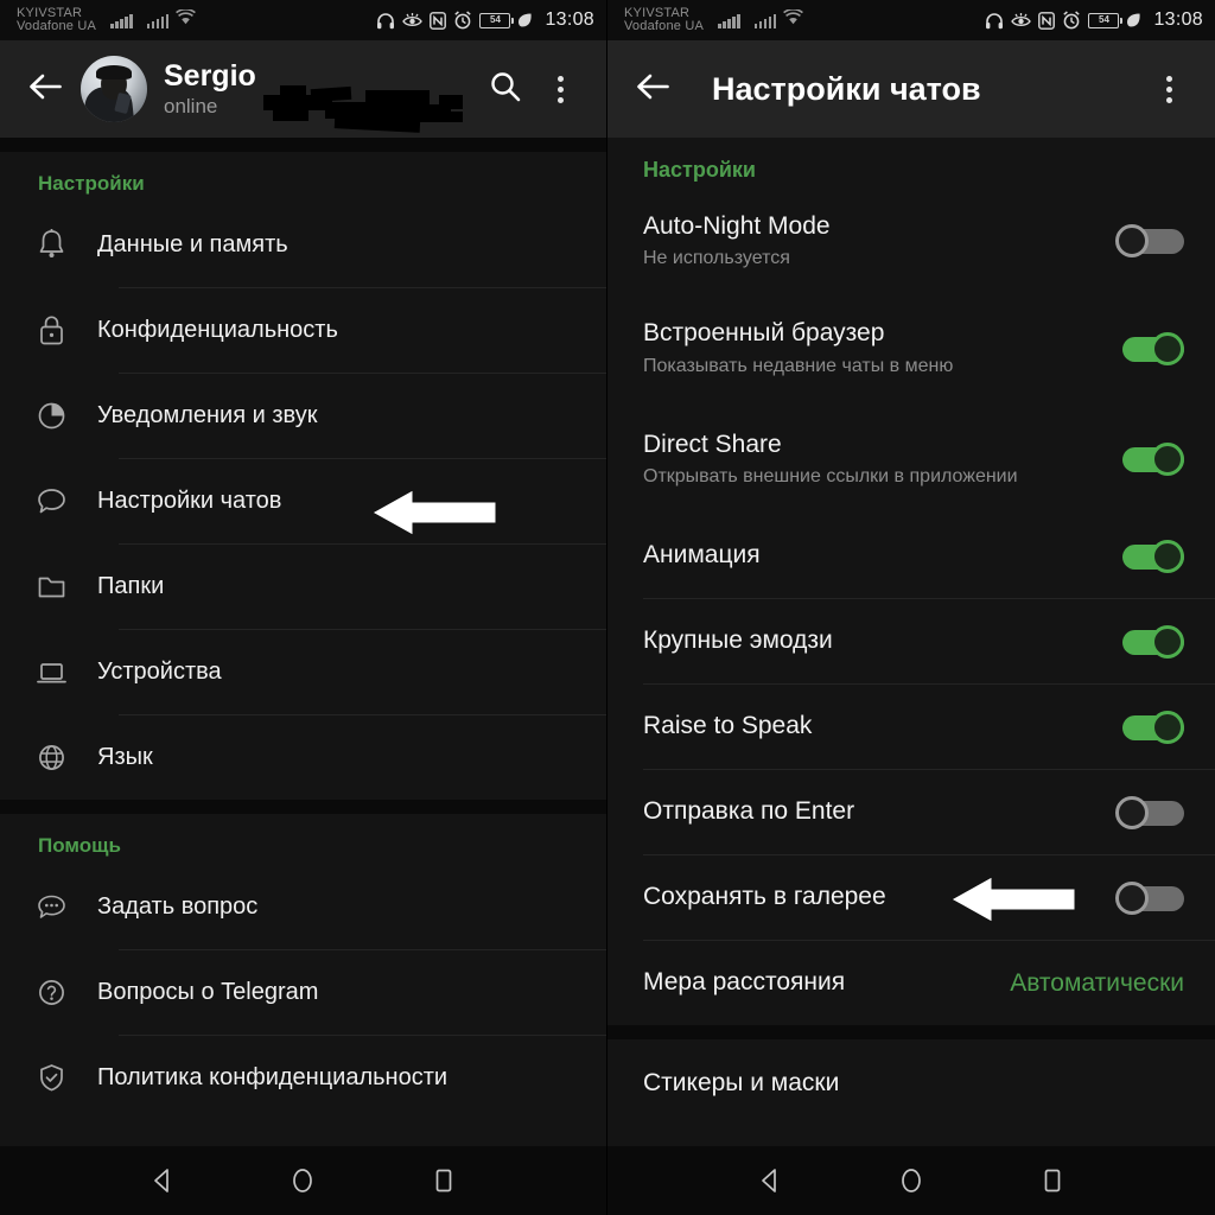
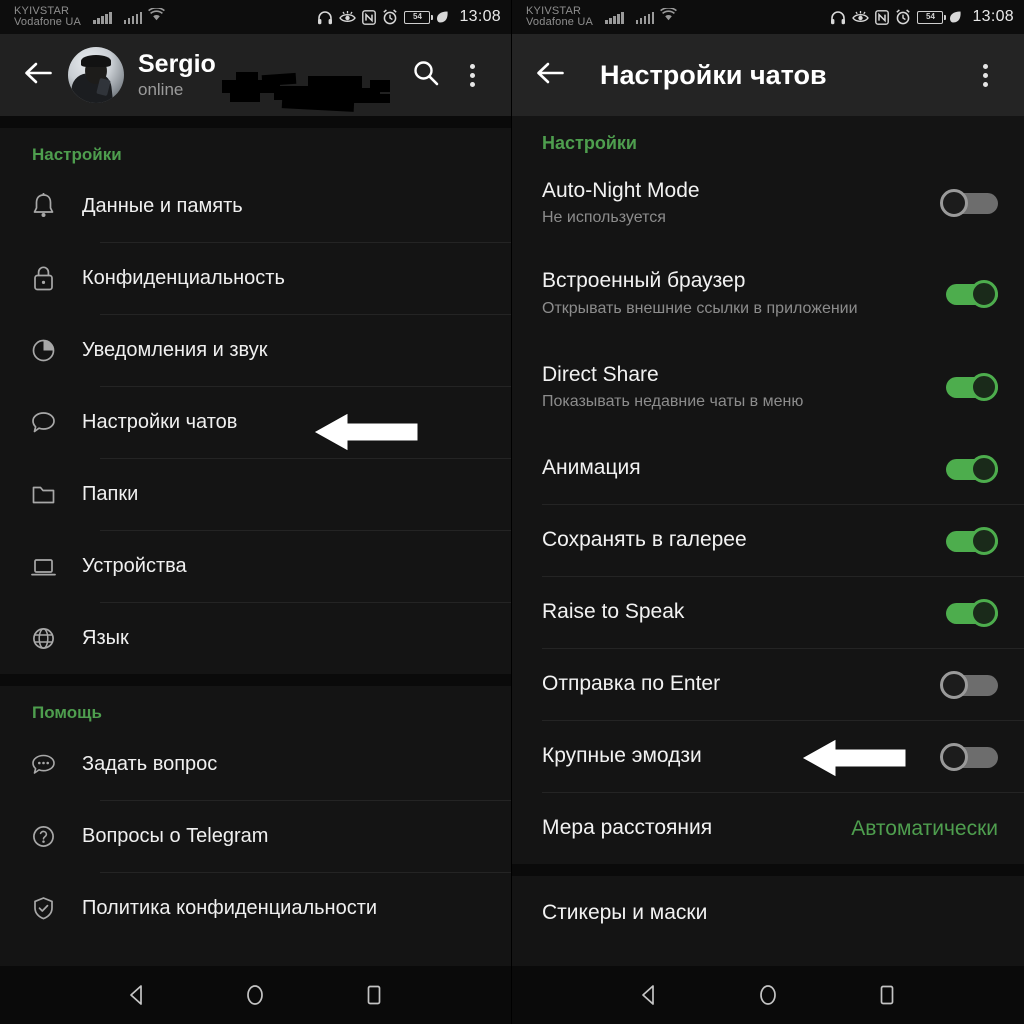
  KYIVSTAR
  Vodafone UA
  54
  13:08
  Sergio
  online
  Настройки
  Данные и память
  Конфиденциальность
  Уведомления и звук
  Настройки чатов
  Папки
  Устройства
  Язык
  Помощь
  Задать вопрос
  Вопросы о Telegram
  Политика конфиденциальности
  KYIVSTAR
  Vodafone UA
  54
  13:08
  Настройки чатов
  Настройки
  Auto-Night Mode
  Не используется
  Встроенный браузер
- Показывать недавние чаты в меню
+ Открывать внешние ссылки в приложении
  Direct Share
- Открывать внешние ссылки в приложении
+ Показывать недавние чаты в меню
  Анимация
- Крупные эмодзи
+ Сохранять в галерее
  Raise to Speak
  Отправка по Enter
- Сохранять в галерее
+ Крупные эмодзи
  Мера расстояния
  Автоматически
  Стикеры и маски
